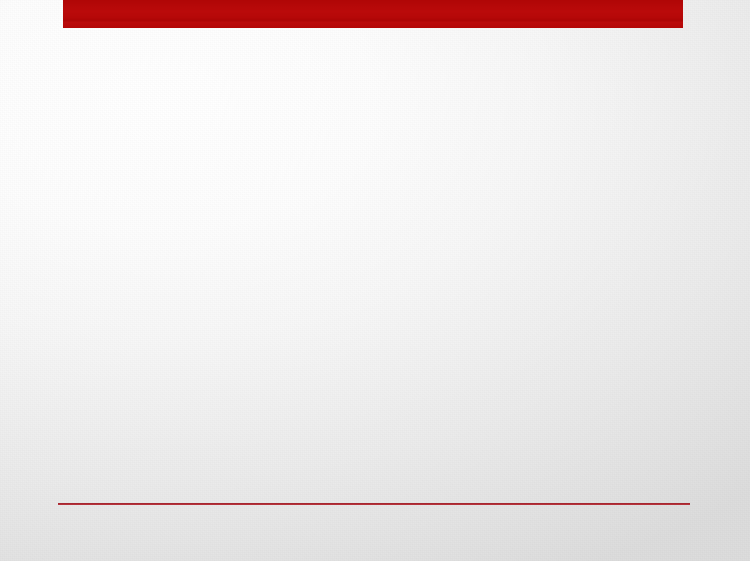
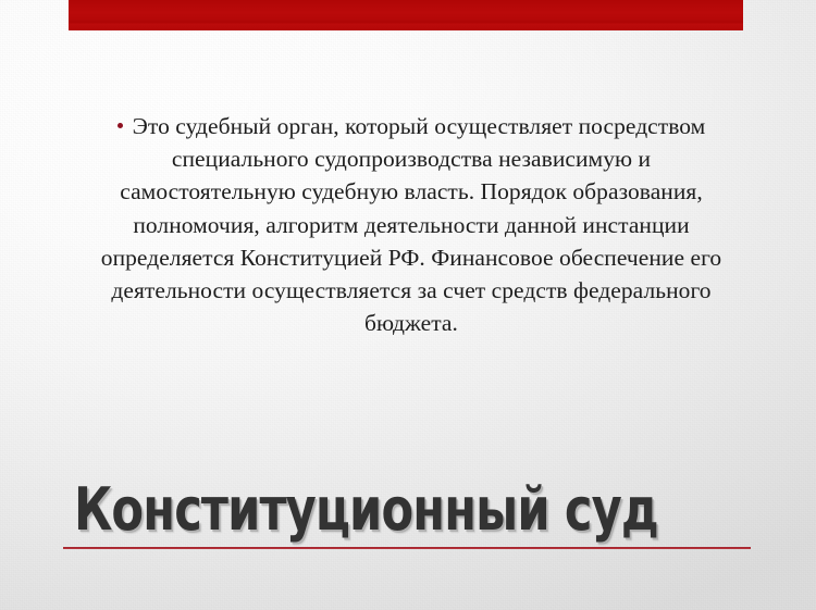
+ Это судебный орган, который осуществляет посредством специального судопроизводства независимую и самостоятельную судебную власть. Порядок образования, полномочия, алгоритм деятельности данной инстанции определяется Конституцией РФ. Финансовое обеспечение его деятельности осуществляется за счет средств федерального бюджета.
+ Конституционный суд
